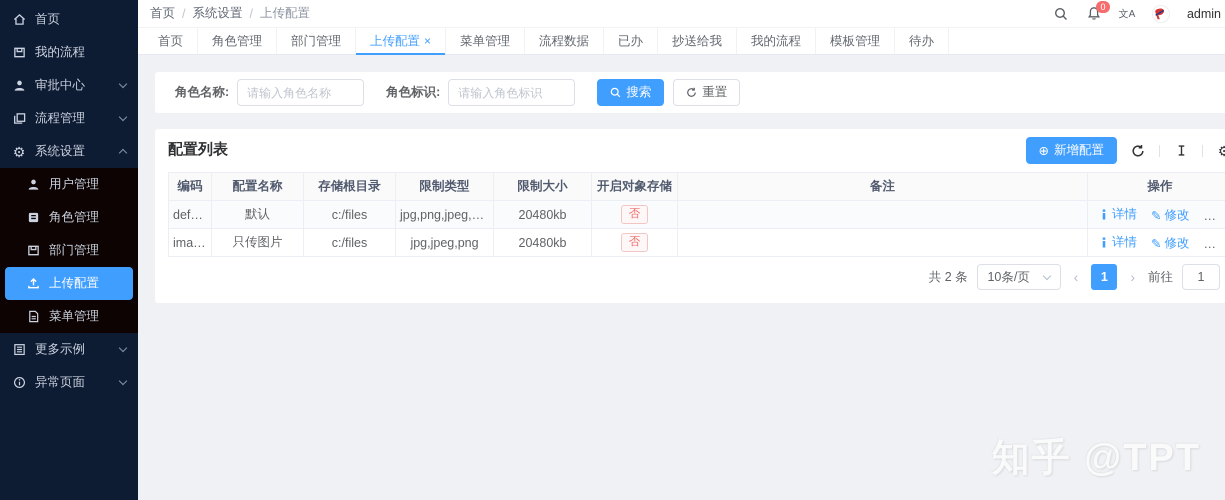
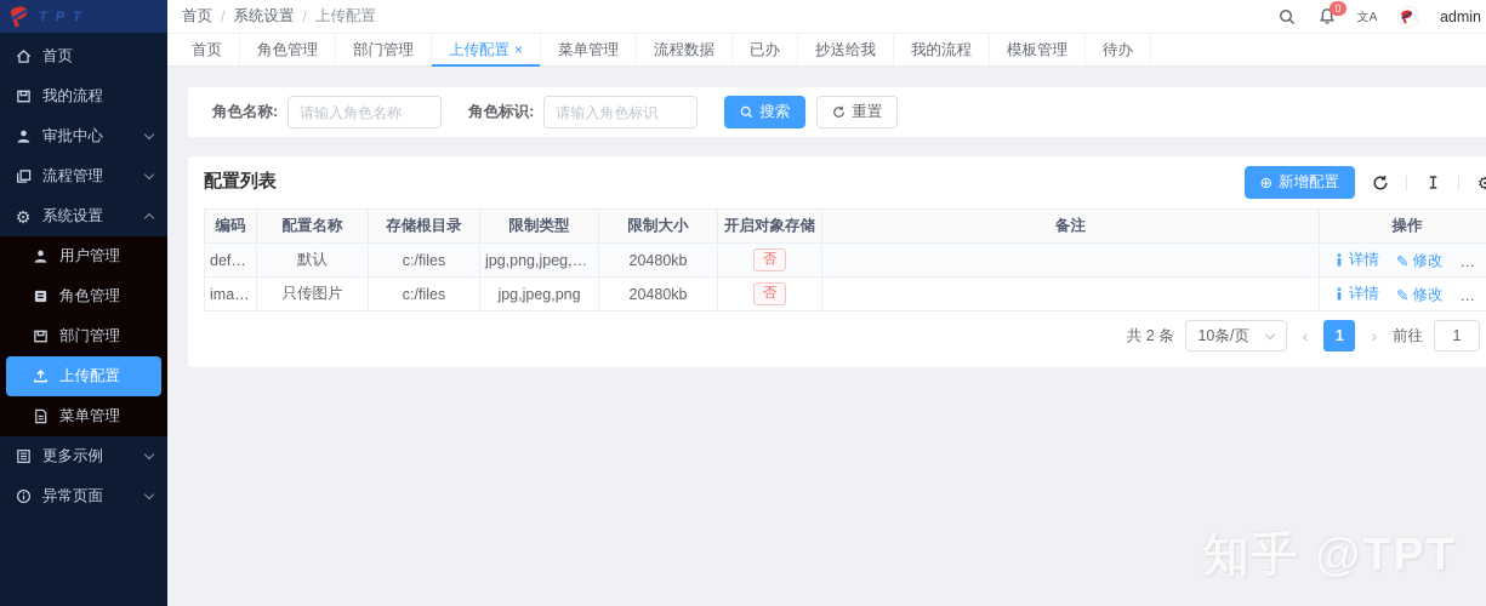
+ TPT
  首页
  我的流程
  审批中心
  流程管理
  ⚙
  系统设置
  用户管理
  角色管理
  部门管理
  上传配置
  菜单管理
  更多示例
  异常页面
  首页
  /
  系统设置
  /
  上传配置
  0
  文A
  admin
  首页
  角色管理
  部门管理
  上传配置
  ×
  菜单管理
  流程数据
  已办
  抄送给我
  我的流程
  模板管理
  待办
  角色名称:
  请输入角色名称
  角色标识:
  请输入角色标识
  搜索
  重置
  配置列表
  ⊕
  新增配置
  ⚙
  编码	配置名称	存储根目录	限制类型	限制大小	开启对象存储	备注	操作
  default	默认	c:/files	jpg,png,jpeg,gif,t	20480kb	否		详情 ✎ 修改
  image	只传图片	c:/files	jpg,jpeg,png	20480kb	否		详情 ✎ 修改
  共 2 条
  10条/页
  ‹
  1
  ›
  前往
  1
  知乎 @TPT
